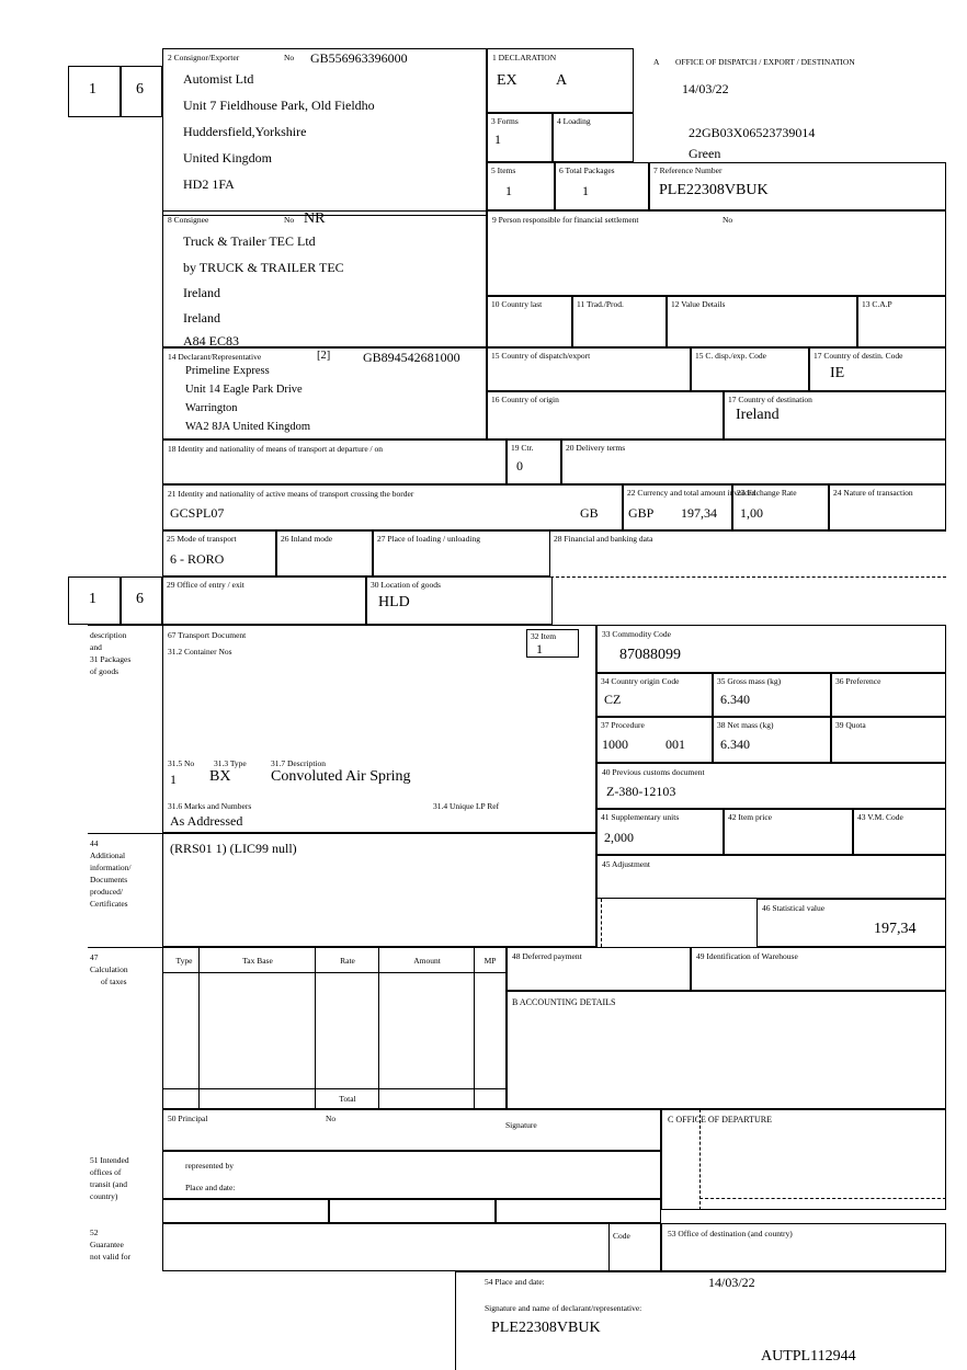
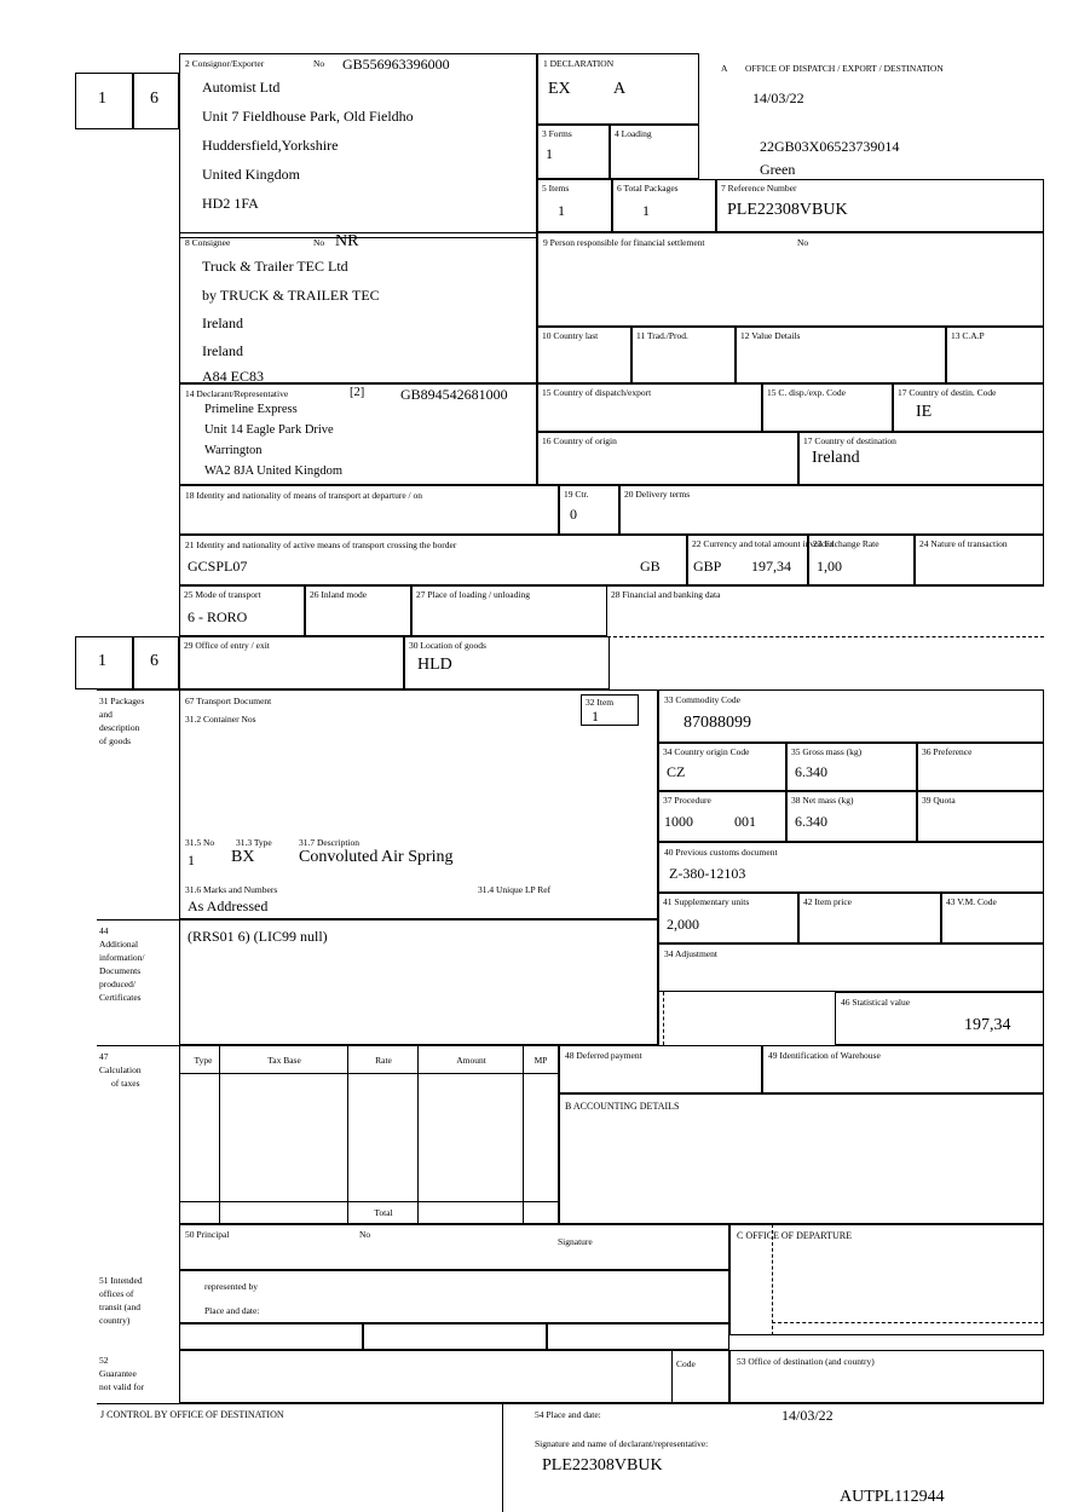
  A
  OFFICE OF DISPATCH / EXPORT / DESTINATION
  14/03/22
  22GB03X06523739014
  Green
  1
  6
  2 Consignor/Exporter
  No
  GB556963396000
  Automist Ltd
  Unit 7 Fieldhouse Park, Old Fieldho
  Huddersfield,Yorkshire
  United Kingdom
  HD2 1FA
  1 DECLARATION
  EX
  A
  3 Forms
  1
  4 Loading
  5 Items
  1
  6 Total Packages
  1
  7 Reference Number
  PLE22308VBUK
  8 Consignee
  No
  NR
  Truck & Trailer TEC Ltd
  by TRUCK & TRAILER TEC
  Ireland
  Ireland
  A84 EC83
  9 Person responsible for financial settlement
  No
  10 Country last
  11 Trad./Prod.
  12 Value Details
  13 C.A.P
  14 Declarant/Representative
  [2]
  GB894542681000
  Primeline Express
  Unit 14 Eagle Park Drive
  Warrington
  WA2 8JA United Kingdom
  15 Country of dispatch/export
  15 C. disp./exp. Code
  17 Country of destin. Code
  IE
  16 Country of origin
  17 Country of destination
  Ireland
  18 Identity and nationality of means of transport at departure / on
  19 Ctr.
  0
  20 Delivery terms
  21 Identity and nationality of active means of transport crossing the border
  GCSPL07
  GB
  22 Currency and total amount invoiced
  GBP
  197,34
  23 Exchange Rate
  1,00
  24 Nature of transaction
  25 Mode of transport
  6 - RORO
  26 Inland mode
  27 Place of loading / unloading
  28 Financial and banking data
  1
  6
  29 Office of entry / exit
  30 Location of goods
  HLD
- description
+ 31 Packages
  and
- 31 Packages
+ description
  of goods
  67 Transport Document
  31.2 Container Nos
  31.5 No
  31.3 Type
  31.7 Description
  1
  BX
  Convoluted Air Spring
  31.6 Marks and Numbers
  31.4 Unique LP Ref
  As Addressed
  32 Item
  1
  33 Commodity Code
  87088099
  34 Country origin Code
  CZ
  35 Gross mass (kg)
  6.340
  36 Preference
  37 Procedure
  1000
  001
  38 Net mass (kg)
  6.340
  39 Quota
  40 Previous customs document
  Z-380-12103
  41 Supplementary units
  2,000
  42 Item price
  43 V.M. Code
  44
  Additional
  information/
  Documents
  produced/
  Certificates
- (RRS01 1) (LIC99 null)
+ (RRS01 6) (LIC99 null)
- 45 Adjustment
+ 34 Adjustment
  46 Statistical value
  197,34
  47
  Calculation
  of taxes
  Type
  Tax Base
  Rate
  Amount
  MP
  Total
  48 Deferred payment
  49 Identification of Warehouse
  B ACCOUNTING DETAILS
  50 Principal
  No
  Signature
  C OFFICE OF DEPARTURE
  51 Intended
  offices of
  transit (and
  country)
  represented by
  Place and date:
  52
  Guarantee
  not valid for
  Code
  53 Office of destination (and country)
+ J CONTROL BY OFFICE OF DESTINATION
  54 Place and date:
  14/03/22
  Signature and name of declarant/representative:
  PLE22308VBUK
  AUTPL112944
